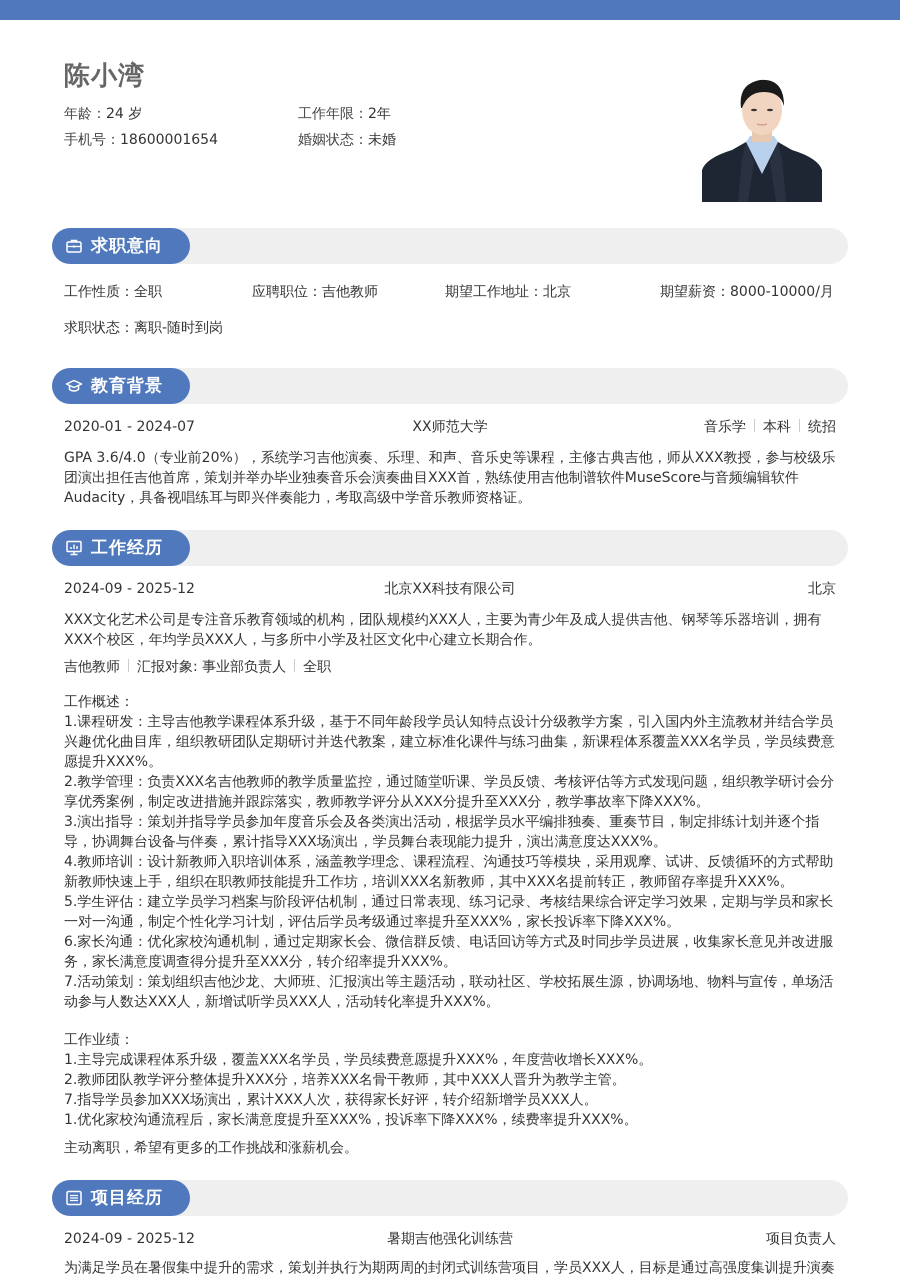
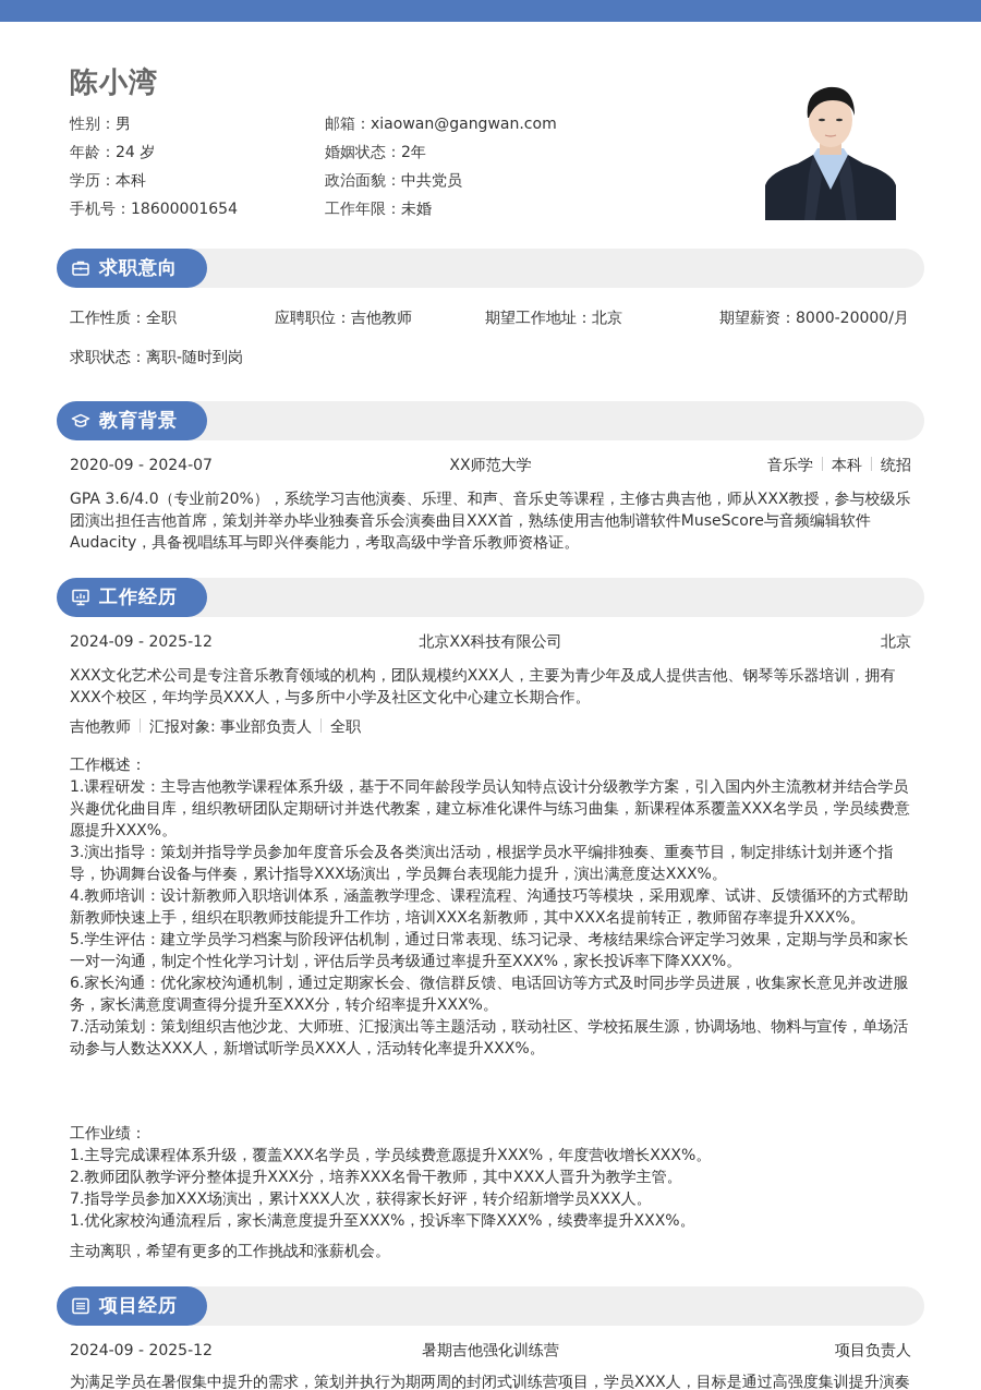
  陈小湾
+ 性别：男
+ 邮箱：xiaowan@gangwan.com
  年龄：24 岁
- 工作年限：2年
+ 婚姻状态：2年
+ 学历：本科
+ 政治面貌：中共党员
  手机号：18600001654
- 婚姻状态：未婚
+ 工作年限：未婚
  求职意向
  工作性质：全职
  应聘职位：吉他教师
  期望工作地址：北京
- 期望薪资：8000-10000/月
+ 期望薪资：8000-20000/月
  求职状态：离职-随时到岗
  教育背景
- 2020-01 - 2024-07
+ 2020-09 - 2024-07
  XX师范大学
  音乐学 本科 统招
  GPA 3.6/4.0（专业前20%），系统学习吉他演奏、乐理、和声、音乐史等课程，主修古典吉他，师从XXX教授，参与校级乐团演出担任吉他首席，策划并举办毕业独奏音乐会演奏曲目XXX首，熟练使用吉他制谱软件MuseScore与音频编辑软件Audacity，具备视唱练耳与即兴伴奏能力，考取高级中学音乐教师资格证。
  工作经历
  2024-09 - 2025-12
  北京XX科技有限公司
  北京
  XXX文化艺术公司是专注音乐教育领域的机构，团队规模约XXX人，主要为青少年及成人提供吉他、钢琴等乐器培训，拥有XXX个校区，年均学员XXX人，与多所中小学及社区文化中心建立长期合作。
  吉他教师 汇报对象: 事业部负责人 全职
  工作概述：
  1.课程研发：主导吉他教学课程体系升级，基于不同年龄段学员认知特点设计分级教学方案，引入国内外主流教材并结合学员兴趣优化曲目库，组织教研团队定期研讨并迭代教案，建立标准化课件与练习曲集，新课程体系覆盖XXX名学员，学员续费意愿提升XXX%。
- 2.教学管理：负责XXX名吉他教师的教学质量监控，通过随堂听课、学员反馈、考核评估等方式发现问题，组织教学研讨会分享优秀案例，制定改进措施并跟踪落实，教师教学评分从XXX分提升至XXX分，教学事故率下降XXX%。
  3.演出指导：策划并指导学员参加年度音乐会及各类演出活动，根据学员水平编排独奏、重奏节目，制定排练计划并逐个指导，协调舞台设备与伴奏，累计指导XXX场演出，学员舞台表现能力提升，演出满意度达XXX%。
  4.教师培训：设计新教师入职培训体系，涵盖教学理念、课程流程、沟通技巧等模块，采用观摩、试讲、反馈循环的方式帮助新教师快速上手，组织在职教师技能提升工作坊，培训XXX名新教师，其中XXX名提前转正，教师留存率提升XXX%。
  5.学生评估：建立学员学习档案与阶段评估机制，通过日常表现、练习记录、考核结果综合评定学习效果，定期与学员和家长一对一沟通，制定个性化学习计划，评估后学员考级通过率提升至XXX%，家长投诉率下降XXX%。
  6.家长沟通：优化家校沟通机制，通过定期家长会、微信群反馈、电话回访等方式及时同步学员进展，收集家长意见并改进服务，家长满意度调查得分提升至XXX分，转介绍率提升XXX%。
  7.活动策划：策划组织吉他沙龙、大师班、汇报演出等主题活动，联动社区、学校拓展生源，协调场地、物料与宣传，单场活动参与人数达XXX人，新增试听学员XXX人，活动转化率提升XXX%。
  工作业绩：
  1.主导完成课程体系升级，覆盖XXX名学员，学员续费意愿提升XXX%，年度营收增长XXX%。
  2.教师团队教学评分整体提升XXX分，培养XXX名骨干教师，其中XXX人晋升为教学主管。
  7.指导学员参加XXX场演出，累计XXX人次，获得家长好评，转介绍新增学员XXX人。
  1.优化家校沟通流程后，家长满意度提升至XXX%，投诉率下降XXX%，续费率提升XXX%。
  主动离职，希望有更多的工作挑战和涨薪机会。
  项目经历
  2024-09 - 2025-12
  暑期吉他强化训练营
  项目负责人
  为满足学员在暑假集中提升的需求，策划并执行为期两周的封闭式训练营项目，学员XXX人，目标是通过高强度集训提升演奏
